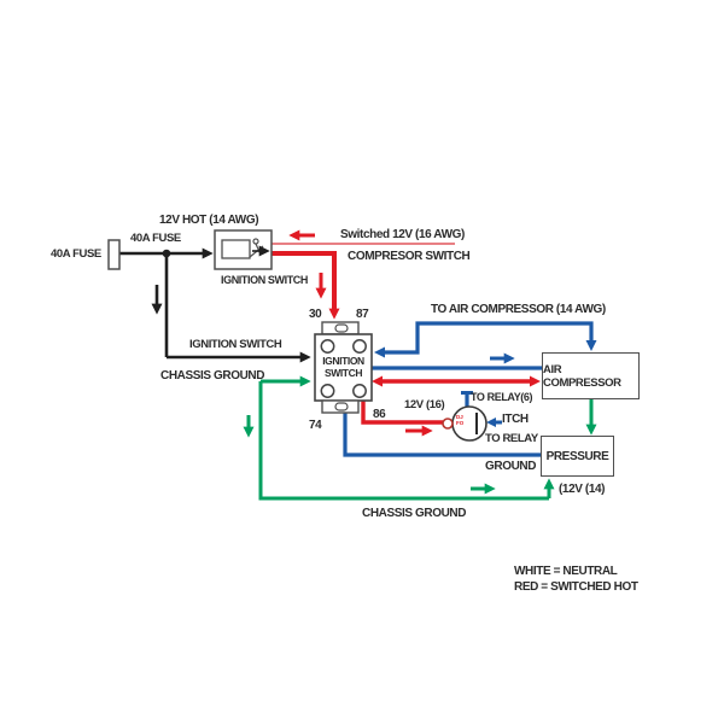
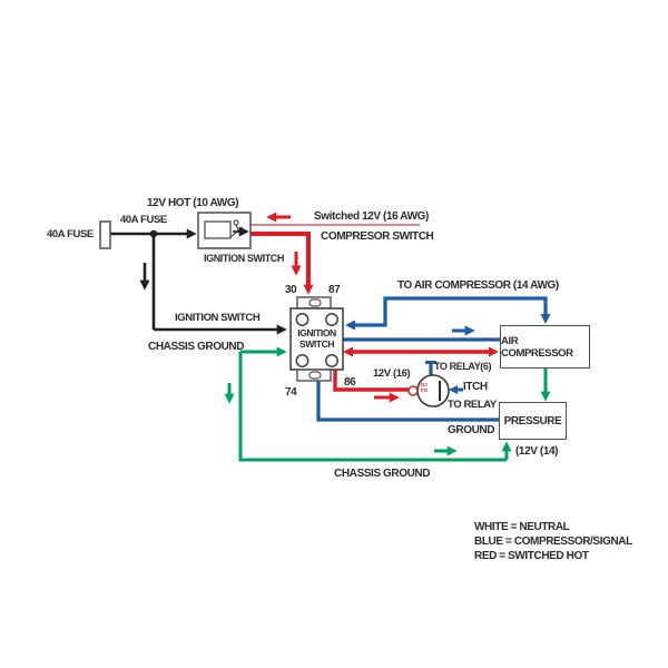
- 12V HOT (14 AWG)
+ 12V HOT (10 AWG)
  40A FUSE
  40A FUSE
  IGNITION SWITCH
  Switched 12V (16 AWG)
  COMPRESOR SWITCH
  IGNITION SWITCH
  CHASSIS GROUND
  30
  87
  74
  86
  IGNITION
  SWITCH
  TO AIR COMPRESSOR (14 AWG)
  AIR COMPRESSOR
  12V (16)
  TO RELAY(6)
  ITCH
  TO RELAY
  GROUND
  PRESSURE
  (12V (14)
  CHASSIS GROUND
  WHITE = NEUTRAL
+ BLUE = COMPRESSOR/SIGNAL
  RED = SWITCHED HOT
